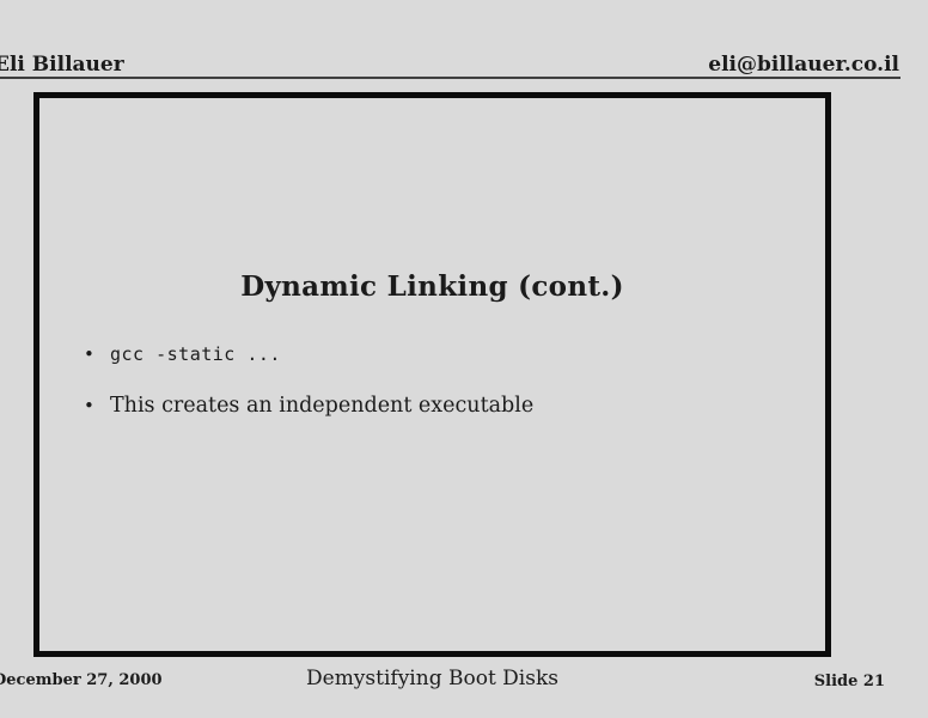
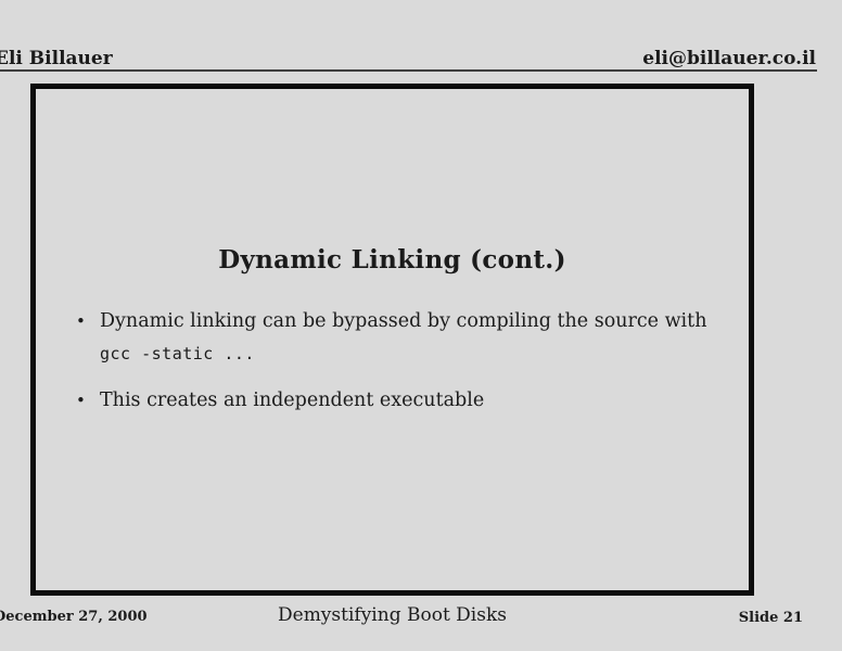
  Eli Billauer
  eli@billauer.co.il
  Dynamic Linking (cont.)
  •
+ Dynamic linking can be bypassed by compiling the source with
  gcc -static ...
  •
  This creates an independent executable
  ecember 27, 2000
  Demystifying Boot Disks
  Slide 21
